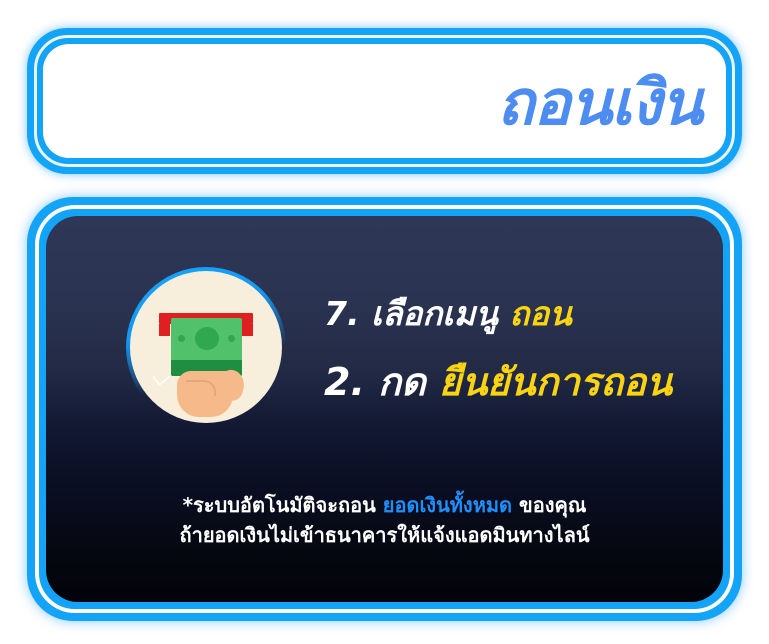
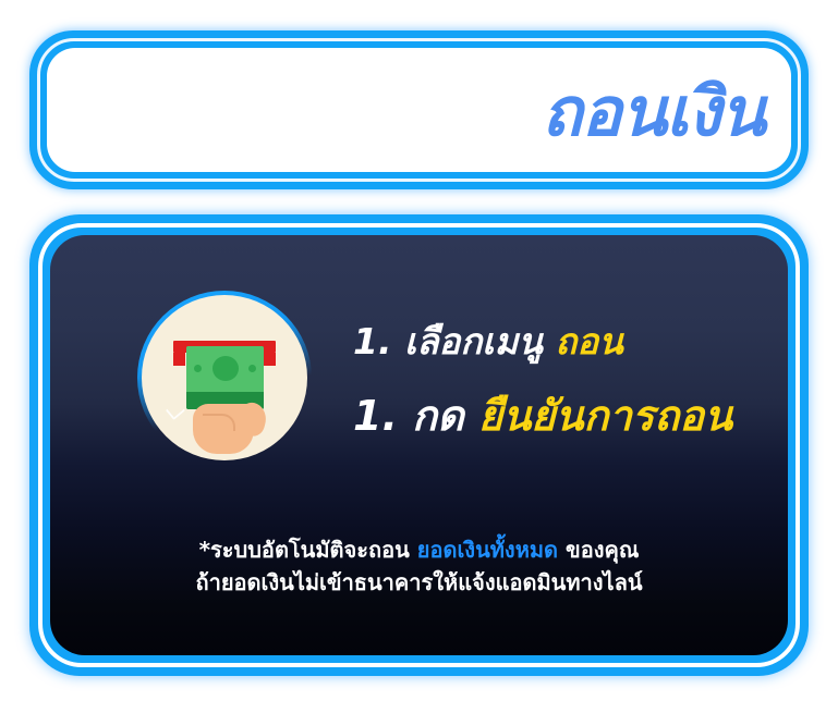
  ถอนเงิน
- 7. เลือกเมนู ถอน
+ 1. เลือกเมนู ถอน
- 2. กด ยืนยันการถอน
+ 1. กด ยืนยันการถอน
  *ระบบอัตโนมัติจะถอน ยอดเงินทั้งหมด ของคุณ
  ถ้ายอดเงินไม่เข้าธนาคารให้แจ้งแอดมินทางไลน์
